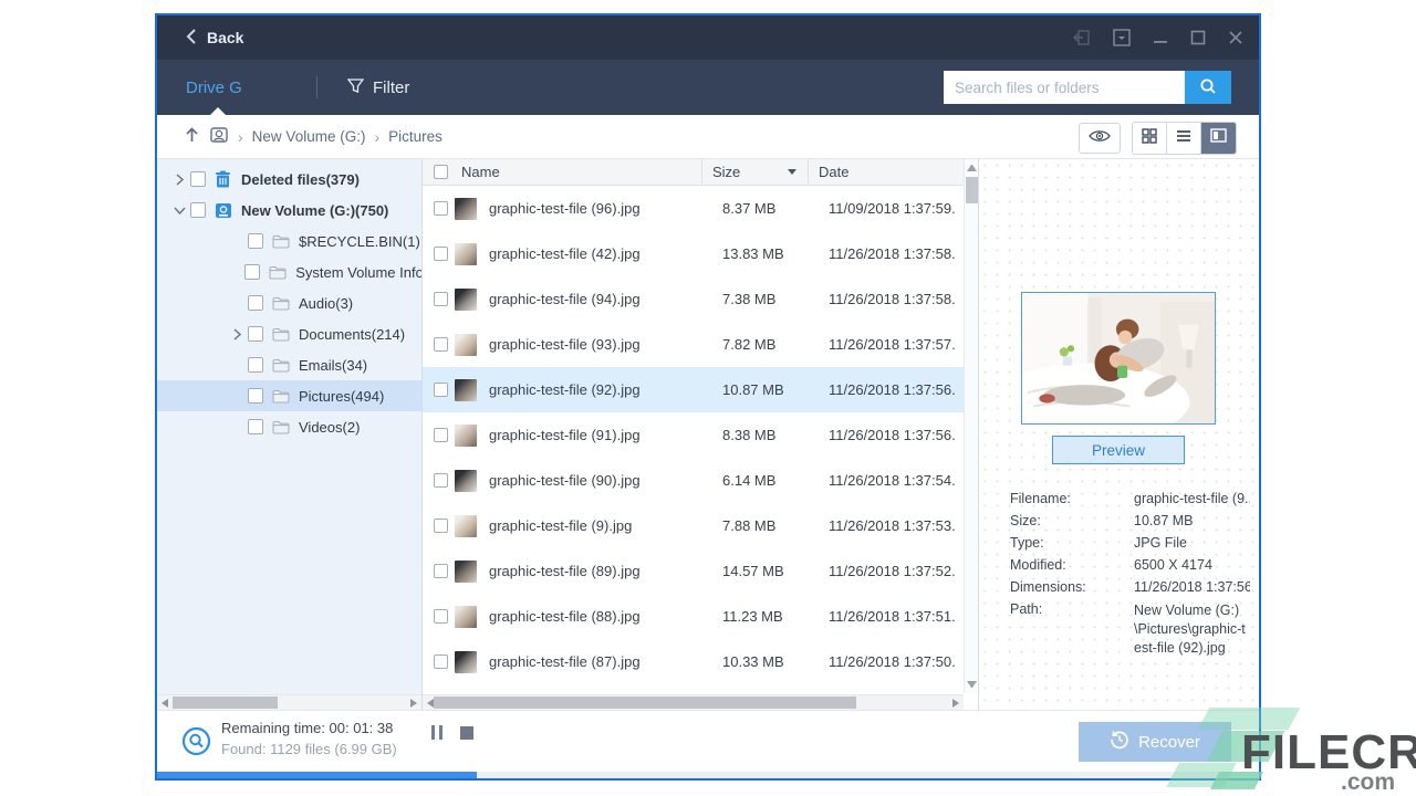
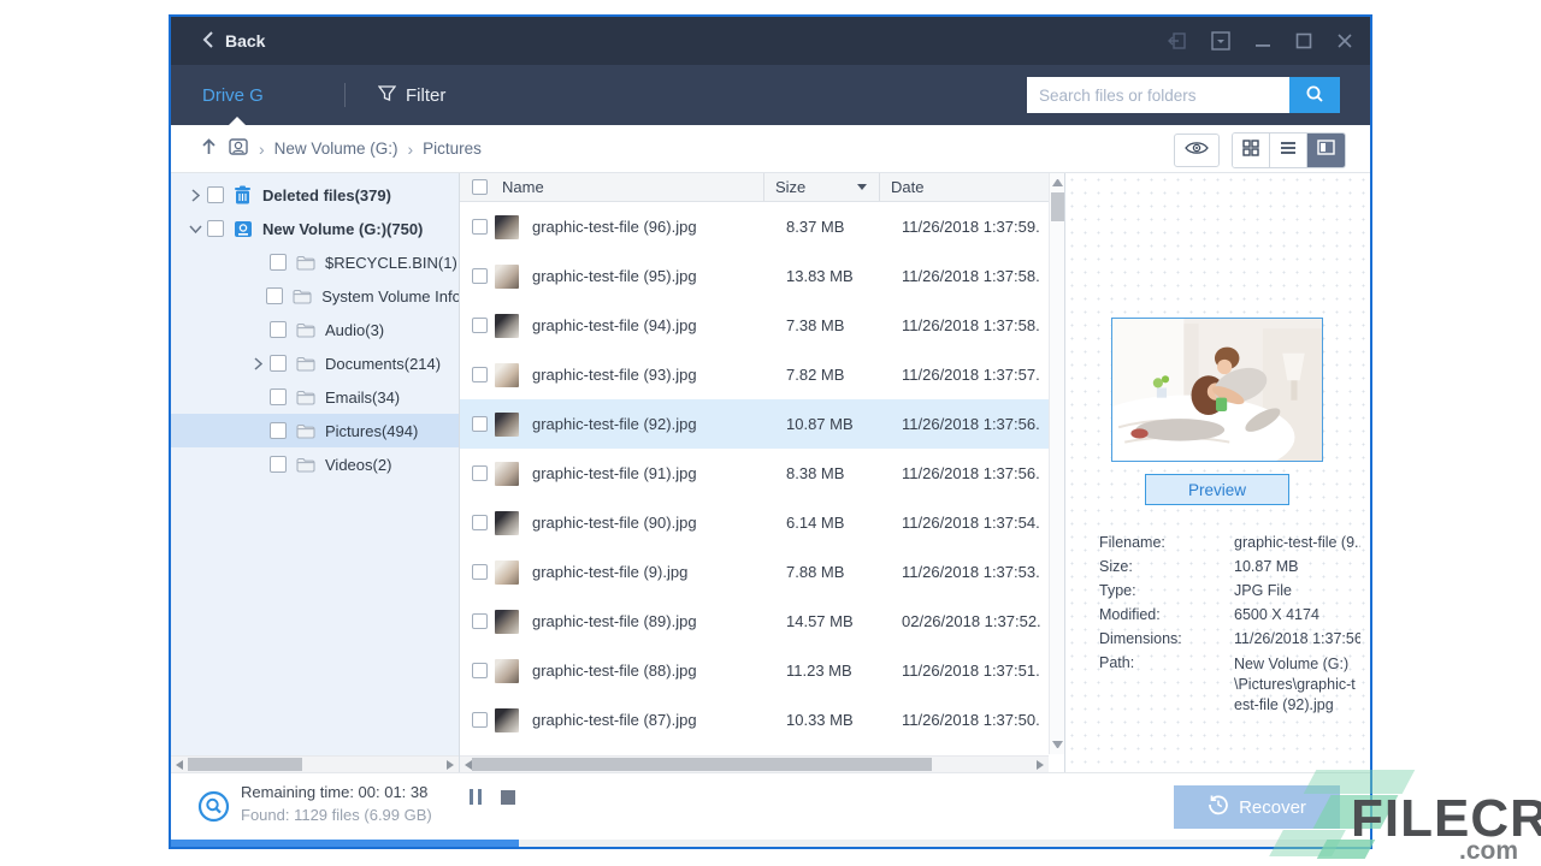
  Back
  Drive G
  Filter
  Search files or folders
  ›
  New Volume (G:)
  ›
  Pictures
  Deleted files(379)
  New Volume (G:)(750)
  $RECYCLE.BIN(1)
  System Volume Info
  Audio(3)
  Documents(214)
  Emails(34)
  Pictures(494)
  Videos(2)
  Name
  Size
  Date
  graphic-test-file (96).jpg
  8.37 MB
- 11/09/2018 1:37:59.
+ 11/26/2018 1:37:59.
- graphic-test-file (42).jpg
+ graphic-test-file (95).jpg
  13.83 MB
  11/26/2018 1:37:58.
  graphic-test-file (94).jpg
  7.38 MB
  11/26/2018 1:37:58.
  graphic-test-file (93).jpg
  7.82 MB
  11/26/2018 1:37:57.
  graphic-test-file (92).jpg
  10.87 MB
  11/26/2018 1:37:56.
  graphic-test-file (91).jpg
  8.38 MB
  11/26/2018 1:37:56.
  graphic-test-file (90).jpg
  6.14 MB
  11/26/2018 1:37:54.
  graphic-test-file (9).jpg
  7.88 MB
  11/26/2018 1:37:53.
  graphic-test-file (89).jpg
  14.57 MB
- 11/26/2018 1:37:52.
+ 02/26/2018 1:37:52.
  graphic-test-file (88).jpg
  11.23 MB
  11/26/2018 1:37:51.
  graphic-test-file (87).jpg
  10.33 MB
  11/26/2018 1:37:50.
  Preview
  Filename:
  graphic-test-file (9.
  Size:
  10.87 MB
  Type:
  JPG File
  Modified:
  6500 X 4174
  Dimensions:
  11/26/2018 1:37:56
  Path:
  New Volume (G:)\Pictures\graphic-test-file (92).jpg
  Remaining time: 00: 01: 38
  Found: 1129 files (6.99 GB)
  Recover
  FILECR
  .com
